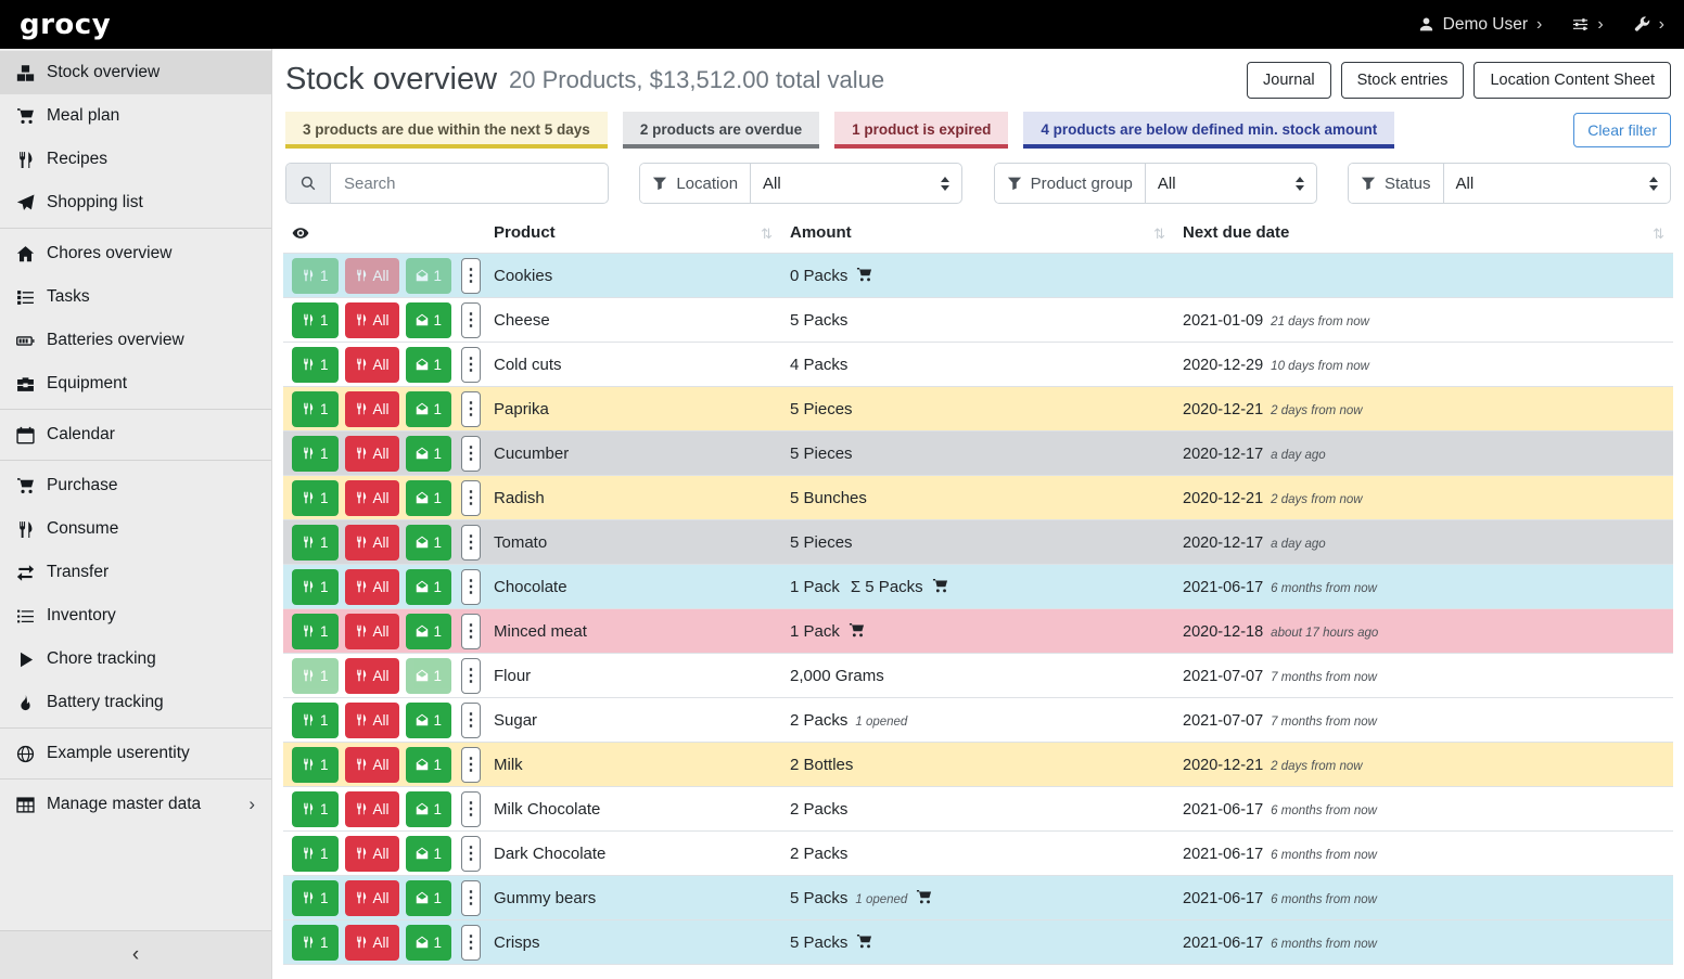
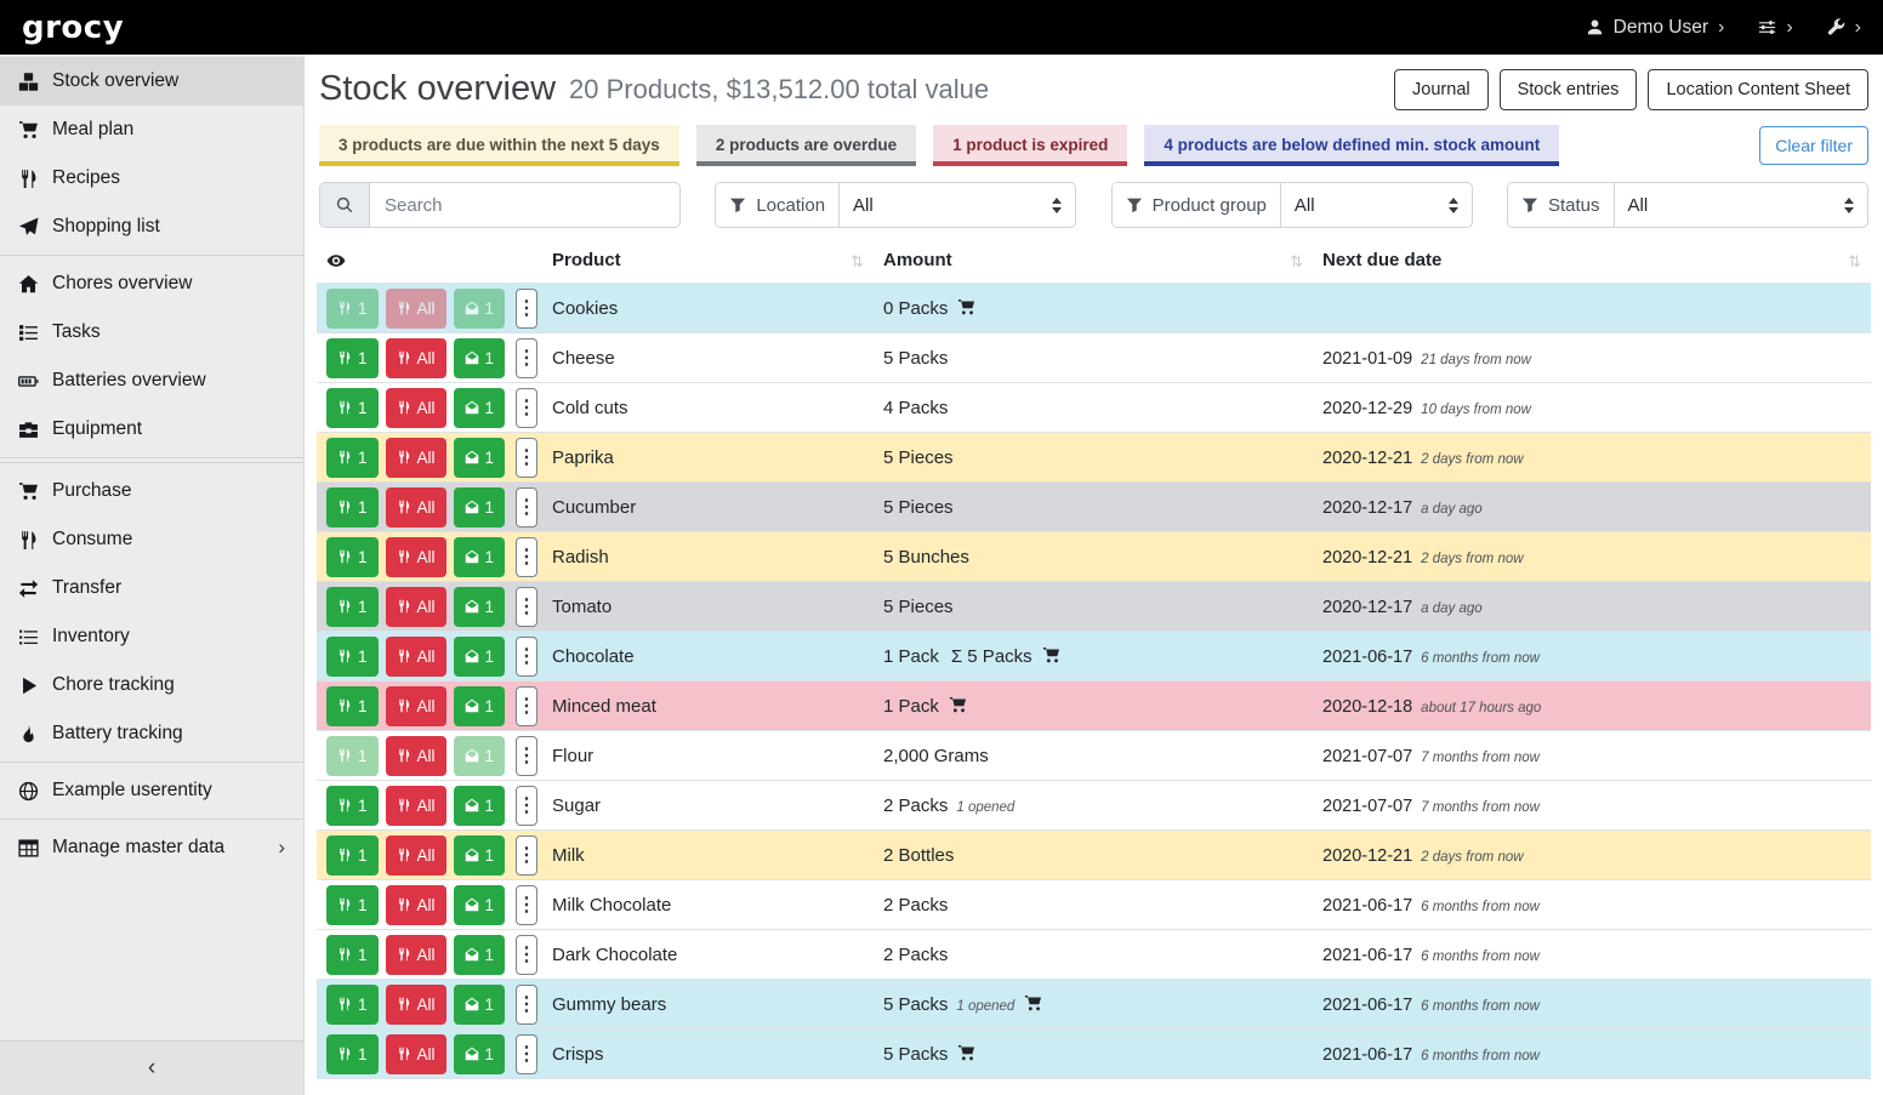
  grocy
  Demo User
  ›
  ›
  ›
  Stock overview
  Meal plan
  Recipes
  Shopping list
  Chores overview
  Tasks
  Batteries overview
  Equipment
- Calendar
  Purchase
  Consume
  Transfer
  Inventory
  Chore tracking
  Battery tracking
  Example userentity
  Manage master data
  ›
  ‹
  Stock overview
  20 Products, $13,512.00 total value
  Journal
  Stock entries
  Location Content Sheet
  3 products are due within the next 5 days
  2 products are overdue
  1 product is expired
  4 products are below defined min. stock amount
  Clear filter
  Search
  Location
  All
  Product group
  All
  Status
  All
  	Product ⇅	Amount ⇅	Next due date ⇅
  1 All 1 ⋮	Cookies	0 Packs
  1 All 1 ⋮	Cheese	5 Packs	2021-01-09 21 days from now
  1 All 1 ⋮	Cold cuts	4 Packs	2020-12-29 10 days from now
  1 All 1 ⋮	Paprika	5 Pieces	2020-12-21 2 days from now
  1 All 1 ⋮	Cucumber	5 Pieces	2020-12-17 a day ago
  1 All 1 ⋮	Radish	5 Bunches	2020-12-21 2 days from now
  1 All 1 ⋮	Tomato	5 Pieces	2020-12-17 a day ago
  1 All 1 ⋮	Chocolate	1 Pack Σ 5 Packs	2021-06-17 6 months from now
  1 All 1 ⋮	Minced meat	1 Pack	2020-12-18 about 17 hours ago
  1 All 1 ⋮	Flour	2,000 Grams	2021-07-07 7 months from now
  1 All 1 ⋮	Sugar	2 Packs 1 opened	2021-07-07 7 months from now
  1 All 1 ⋮	Milk	2 Bottles	2020-12-21 2 days from now
  1 All 1 ⋮	Milk Chocolate	2 Packs	2021-06-17 6 months from now
  1 All 1 ⋮	Dark Chocolate	2 Packs	2021-06-17 6 months from now
  1 All 1 ⋮	Gummy bears	5 Packs 1 opened	2021-06-17 6 months from now
  1 All 1 ⋮	Crisps	5 Packs	2021-06-17 6 months from now
